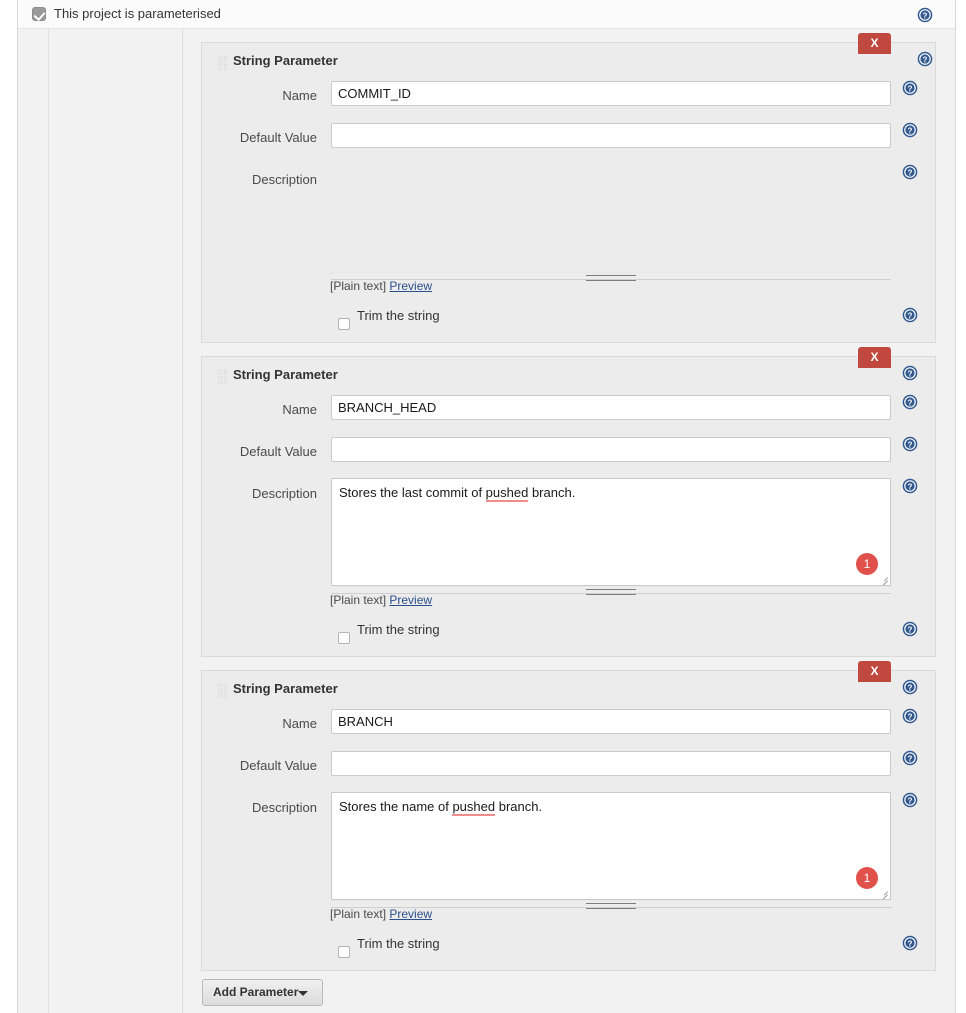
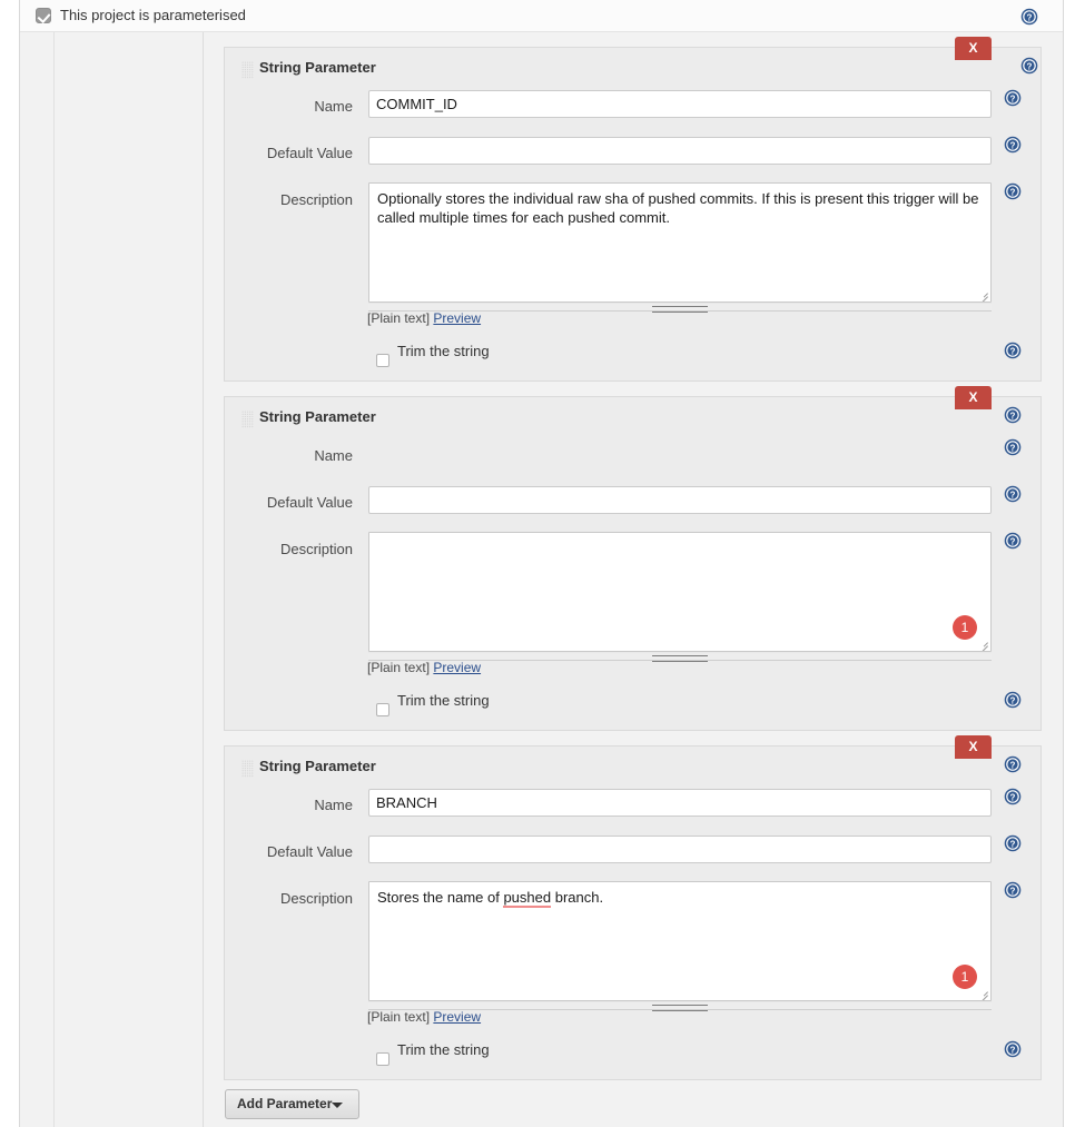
  This project is parameterised
  ?
  String Parameter
  Name
  COMMIT_ID
  Default Value
  Description
+ Optionally stores the individual raw sha of pushed commits. If this is present this trigger will be called multiple times for each pushed commit.
  [Plain text] Preview
  Trim the string
  X
  ?
  ?
  ?
  ?
  ?
  String Parameter
  Name
- BRANCH_HEAD
  Default Value
  Description
- Stores the last commit of pushed branch.
  1
  [Plain text] Preview
  Trim the string
  X
  ?
  ?
  ?
  ?
  ?
  String Parameter
  Name
  BRANCH
  Default Value
  Description
  Stores the name of pushed branch.
  1
  [Plain text] Preview
  Trim the string
  X
  ?
  ?
  ?
  ?
  ?
  Add Parameter
